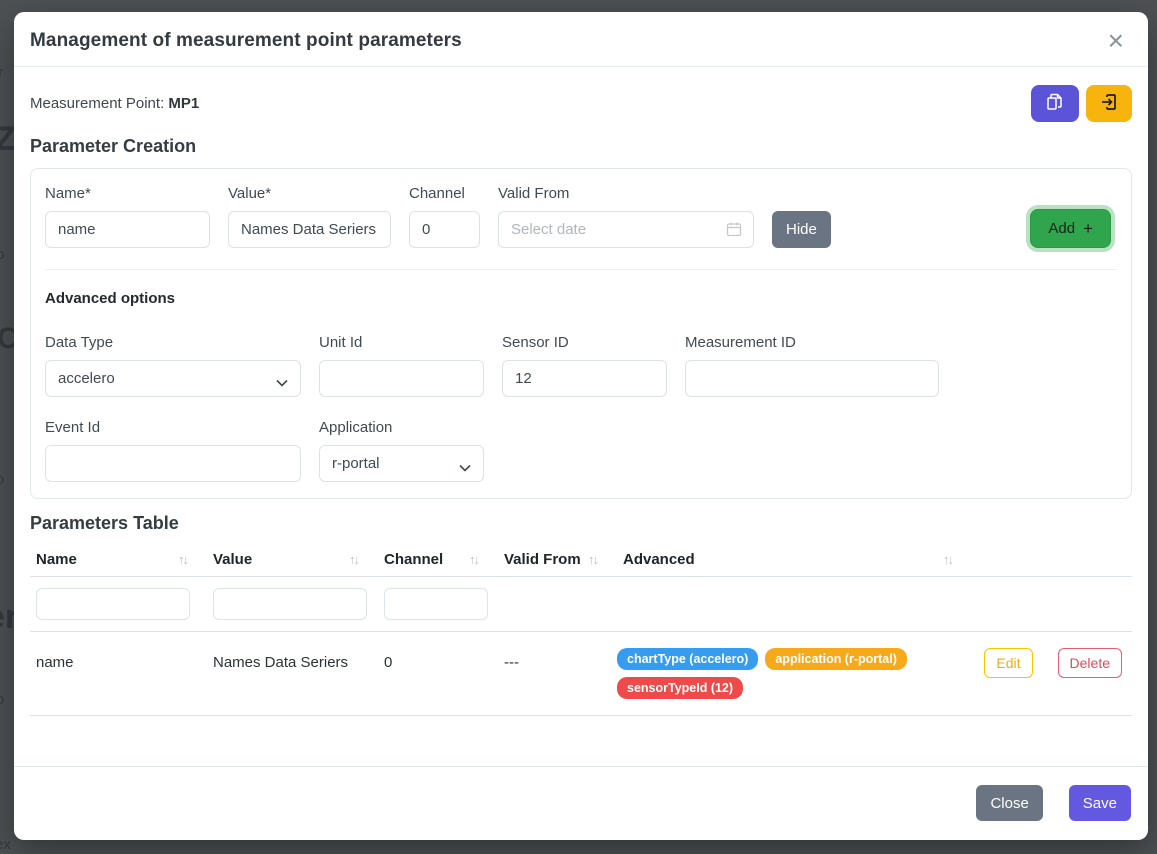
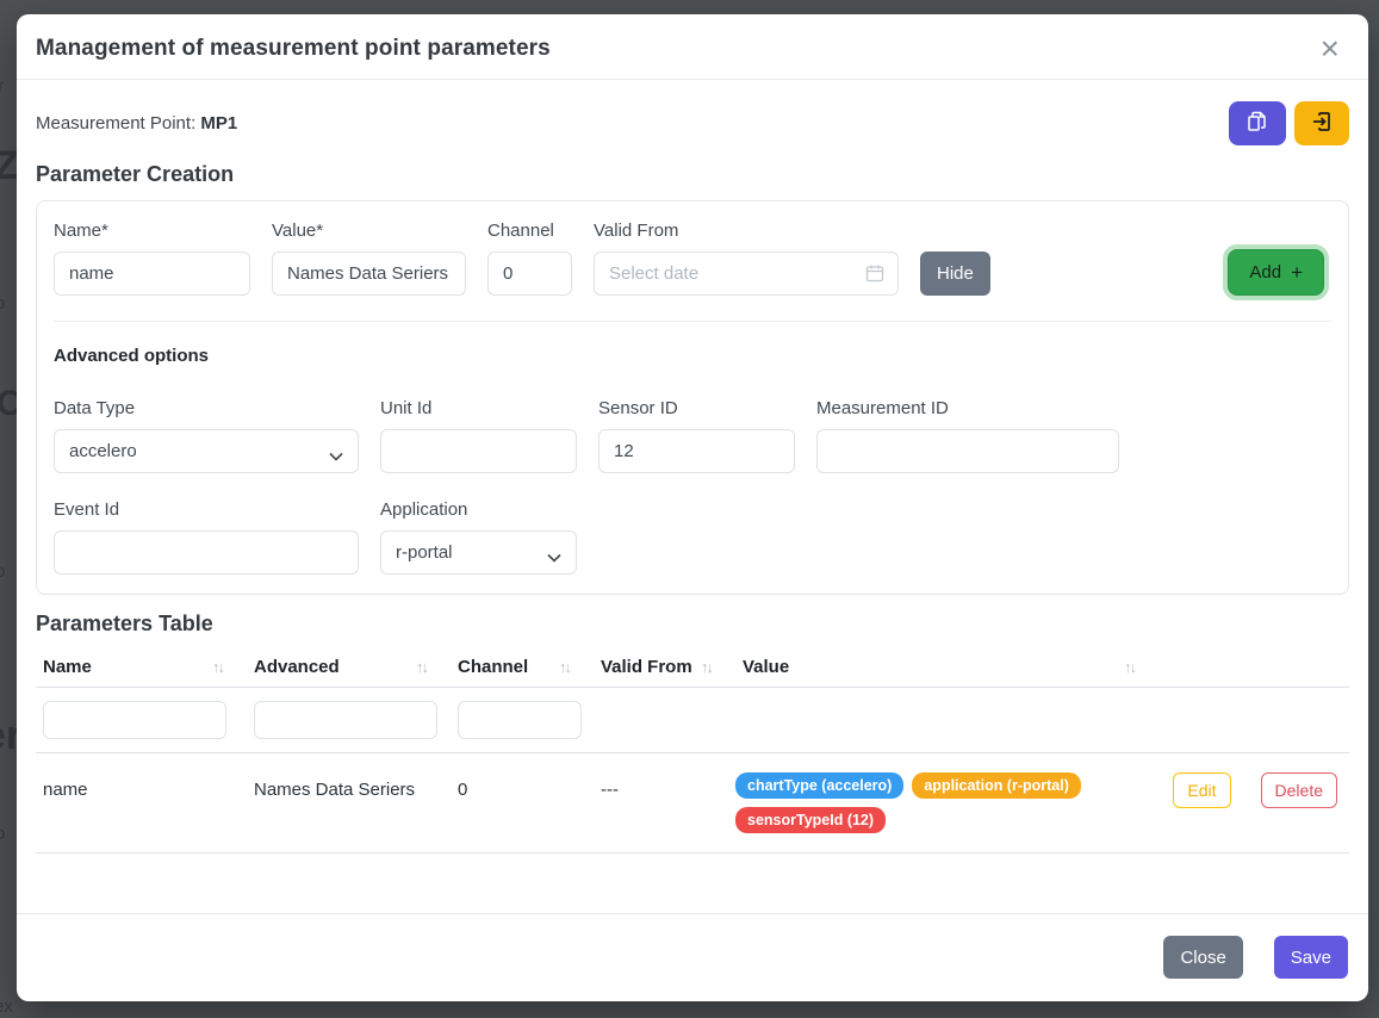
  Z
  C
  Management of measurement point parameters
  ×
  Measurement Point: MP1
  Parameter Creation
  Name*
  name
  Value*
  Names Data Seriers
  Channel
  0
  Valid From
  Select date
  Hide
  Add
  +
  Advanced options
  Data Type
  accelero
  Unit Id
  Sensor ID
  12
  Measurement ID
  Event Id
  Application
  r-portal
  Parameters Table
  Name
  ↑↓
- Value
+ Advanced
  ↑↓
  Channel
  ↑↓
  Valid From
  ↑↓
- Advanced
+ Value
  ↑↓
  name
  Names Data Seriers
  0
  ---
  chartType (accelero)
  application (r-portal)
  sensorTypeId (12)
  Edit
  Delete
  Close
  Save
